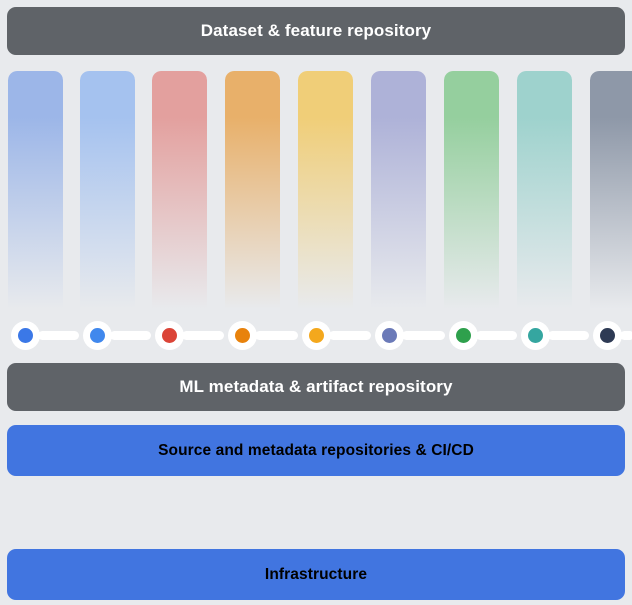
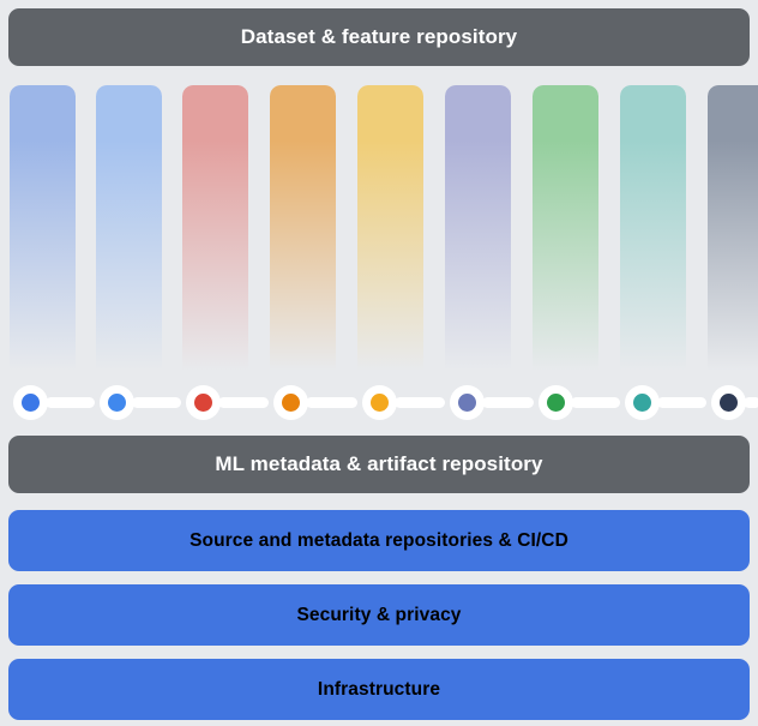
  Dataset & feature repository
  ML metadata & artifact repository
  Source and metadata repositories & CI/CD
+ Security & privacy
  Infrastructure
